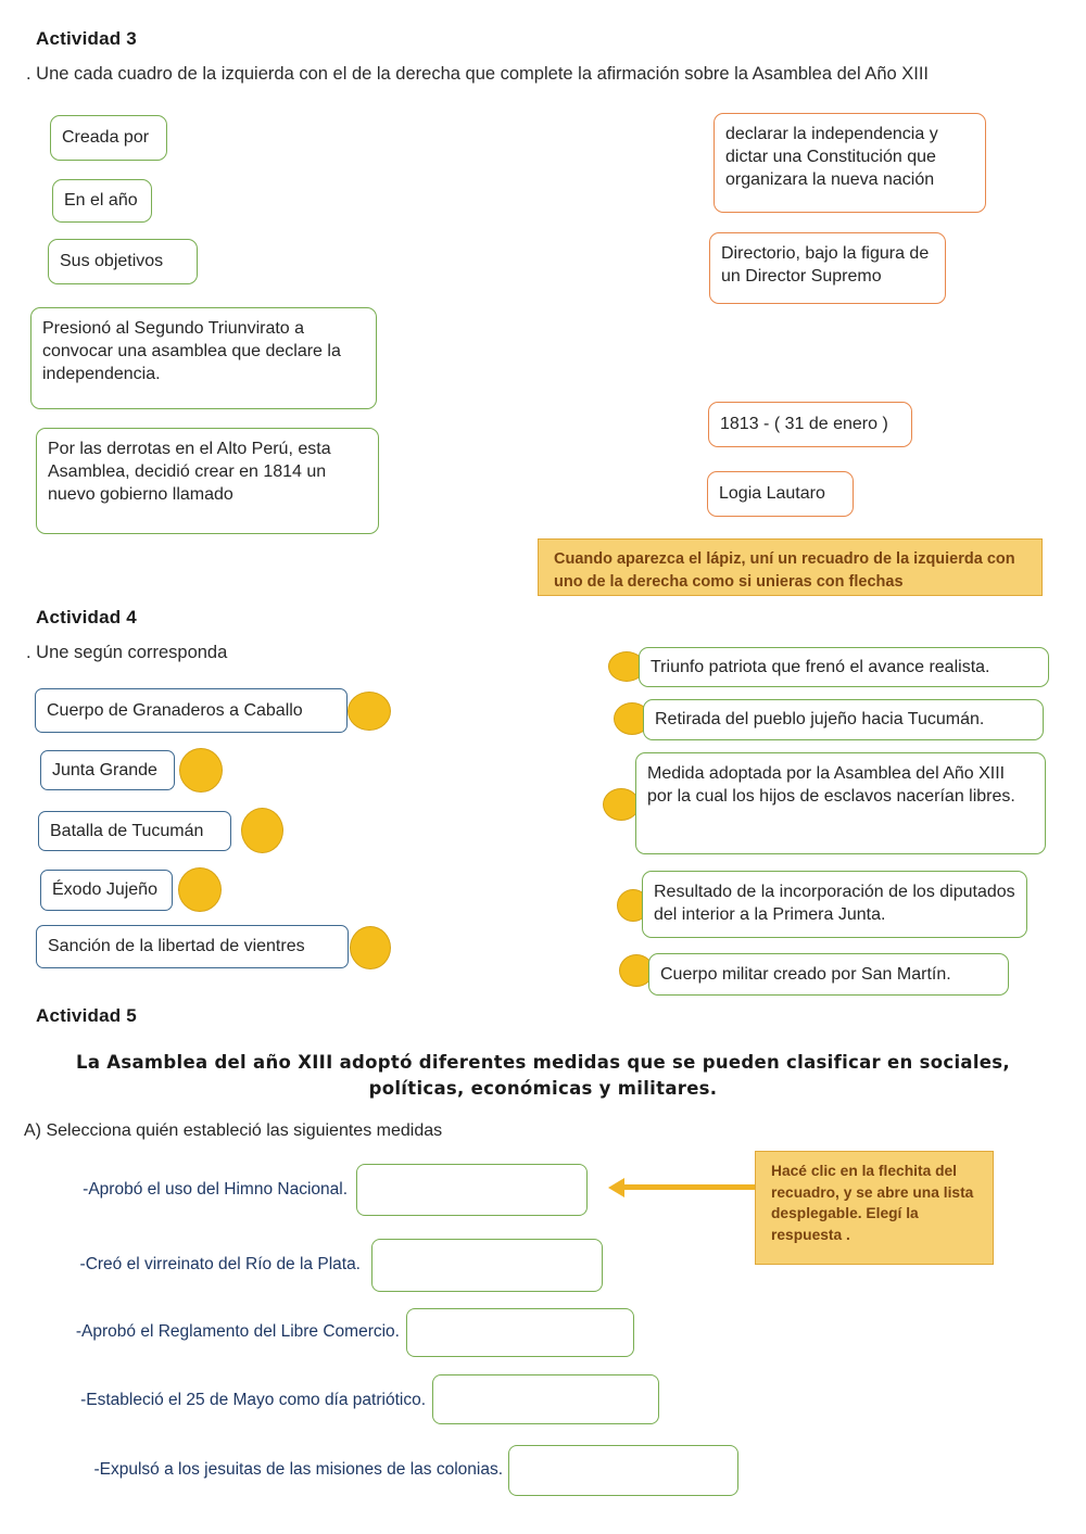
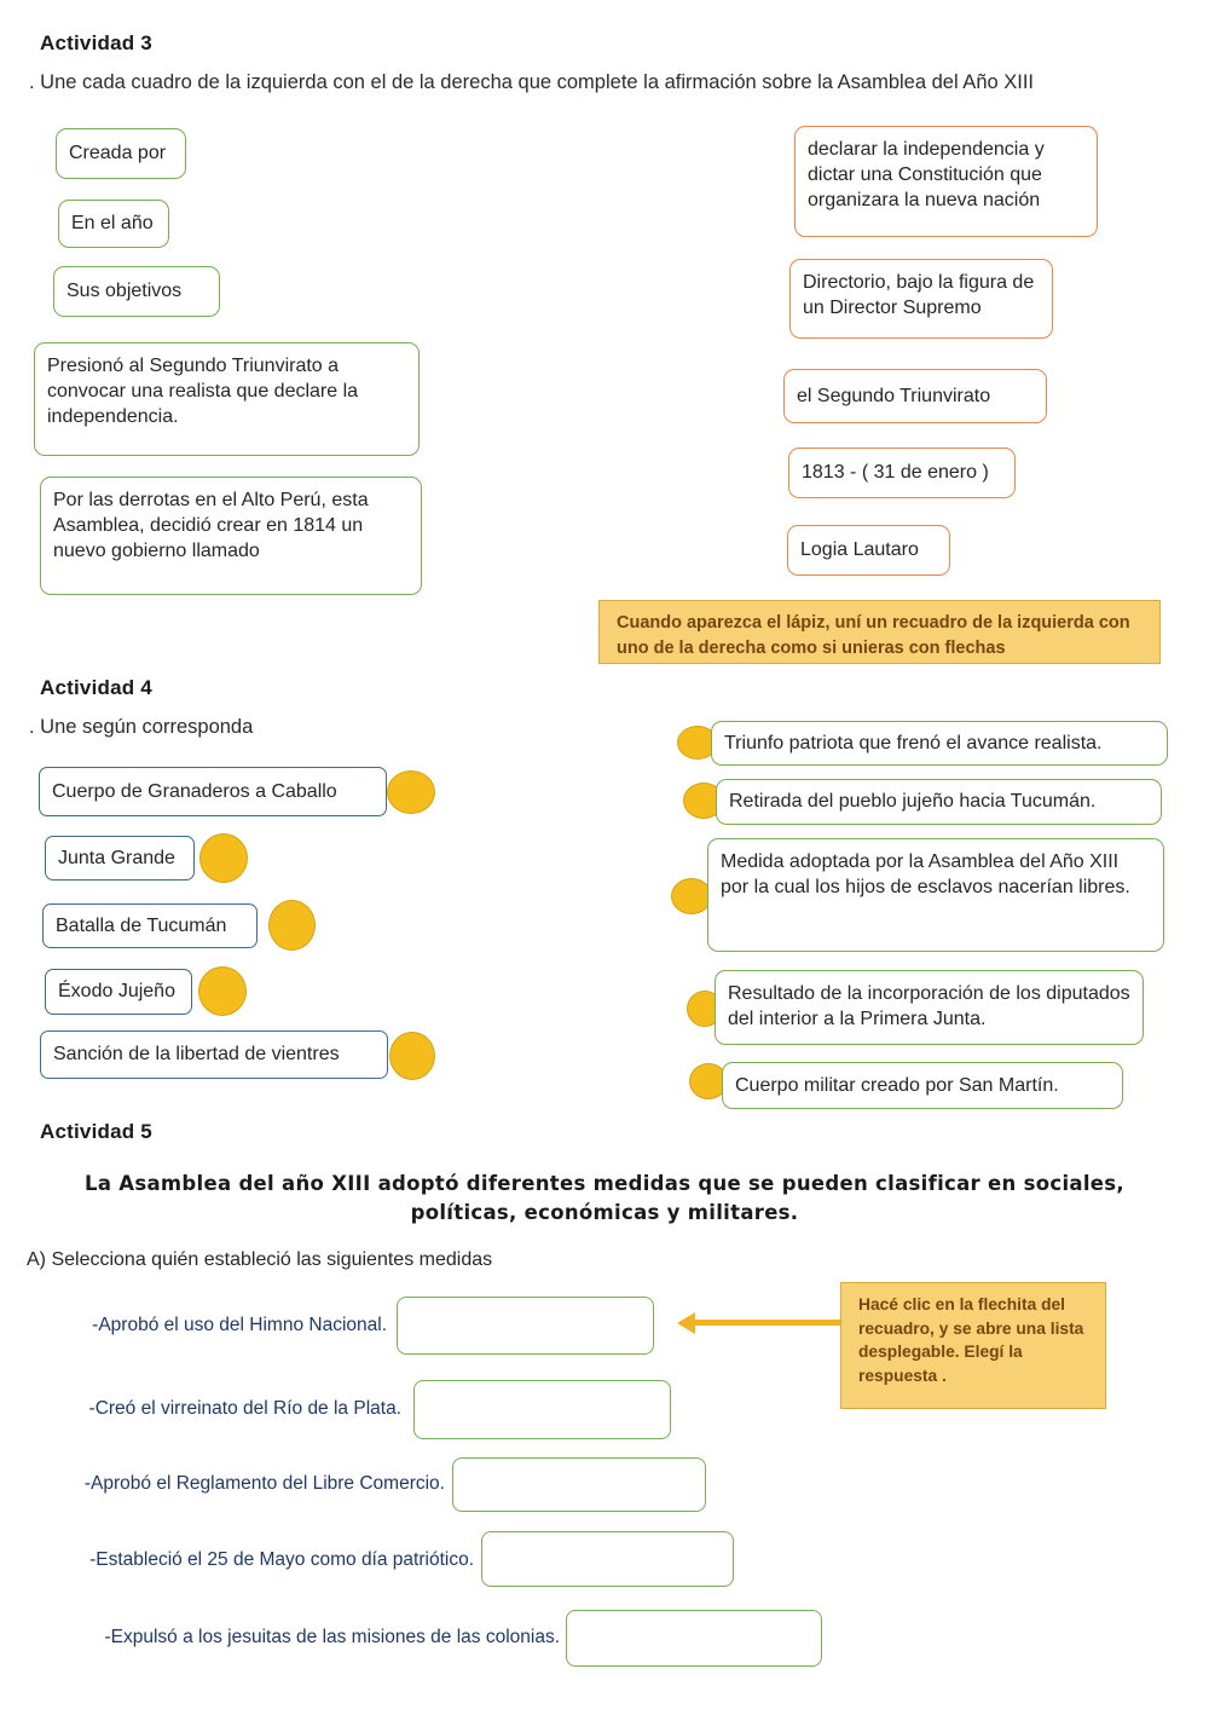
  Actividad 3
  . Une cada cuadro de la izquierda con el de la derecha que complete la afirmación sobre la Asamblea del Año XIII
  Creada por
  En el año
  Sus objetivos
- Presionó al Segundo Triunvirato a convocar una asamblea que declare la independencia.
+ Presionó al Segundo Triunvirato a convocar una realista que declare la independencia.
  Por las derrotas en el Alto Perú, esta Asamblea, decidió crear en 1814 un nuevo gobierno llamado
  declarar la independencia y dictar una Constitución que organizara la nueva nación
  Directorio, bajo la figura de un Director Supremo
+ el Segundo Triunvirato
  1813 - ( 31 de enero )
  Logia Lautaro
  Cuando aparezca el lápiz, uní un recuadro de la izquierda con uno de la derecha como si unieras con flechas
  Actividad 4
  . Une según corresponda
  Cuerpo de Granaderos a Caballo
  Junta Grande
  Batalla de Tucumán
  Éxodo Jujeño
  Sanción de la libertad de vientres
  Triunfo patriota que frenó el avance realista.
  Retirada del pueblo jujeño hacia Tucumán.
  Medida adoptada por la Asamblea del Año XIII por la cual los hijos de esclavos nacerían libres.
  Resultado de la incorporación de los diputados del interior a la Primera Junta.
  Cuerpo militar creado por San Martín.
  Actividad 5
  La Asamblea del año XIII adoptó diferentes medidas que se pueden clasificar en sociales, políticas, económicas y militares.
  A) Selecciona quién estableció las siguientes medidas
  -Aprobó el uso del Himno Nacional.
  -Creó el virreinato del Río de la Plata.
  -Aprobó el Reglamento del Libre Comercio.
  -Estableció el 25 de Mayo como día patriótico.
  -Expulsó a los jesuitas de las misiones de las colonias.
  Hacé clic en la flechita del recuadro, y se abre una lista desplegable. Elegí la respuesta .
